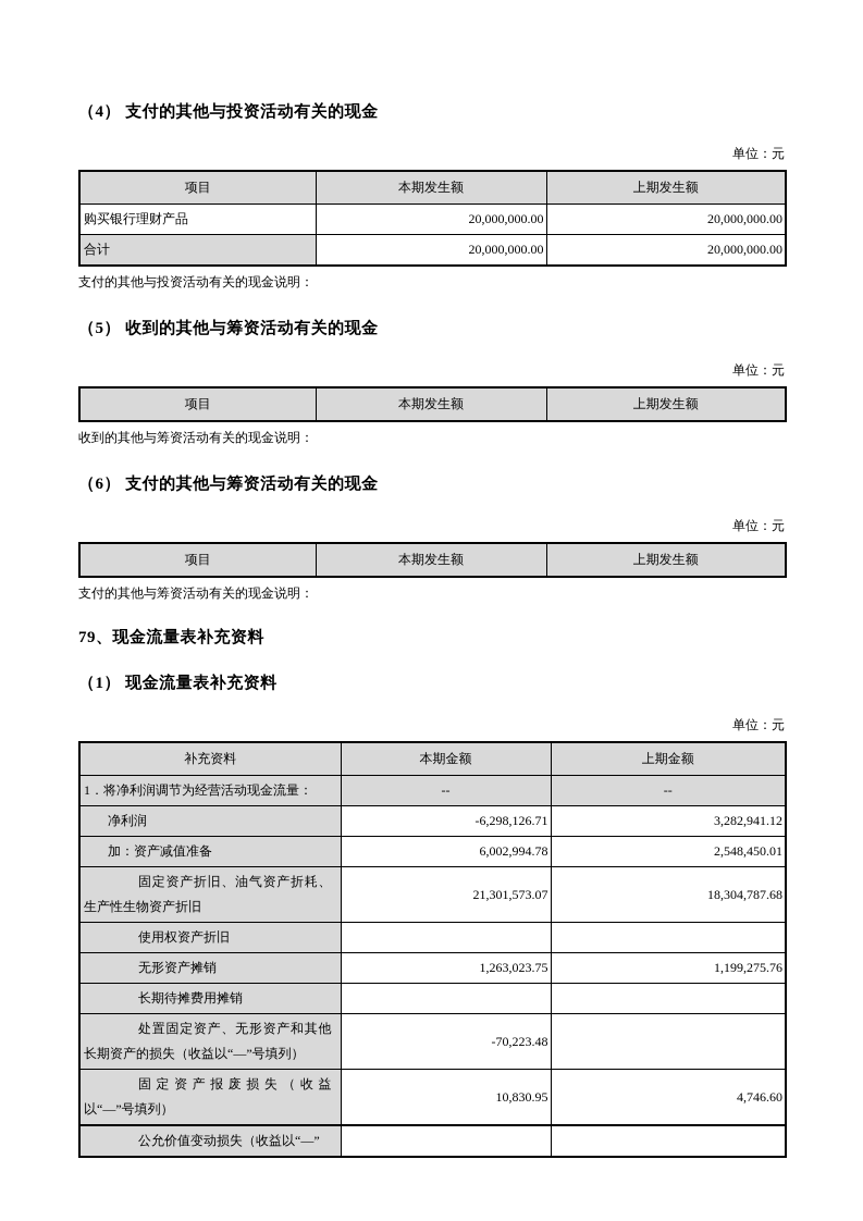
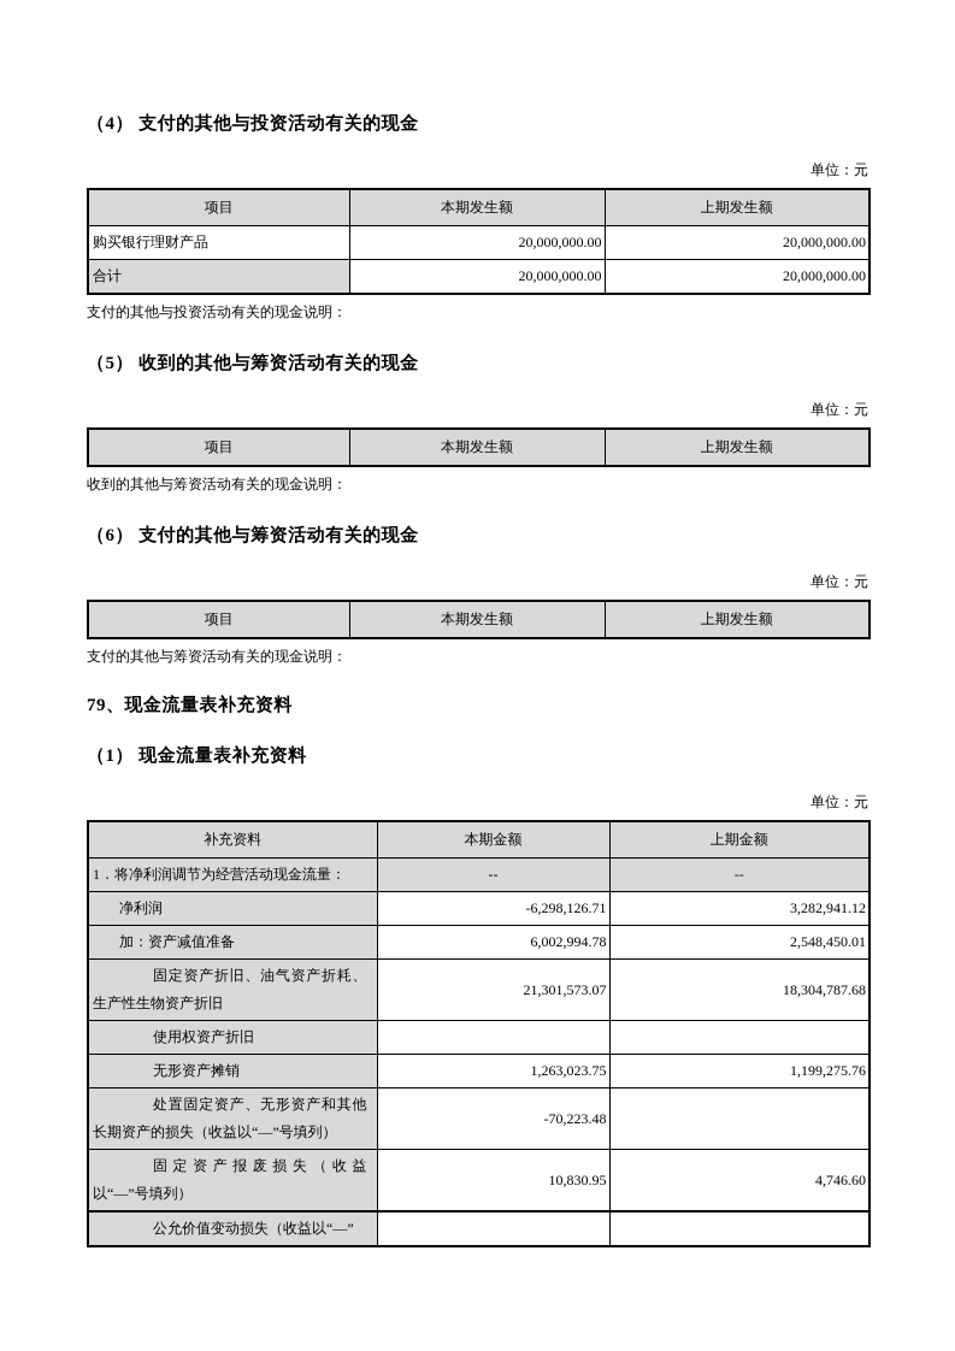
  （4） 支付的其他与投资活动有关的现金
  单位：元
  项目	本期发生额	上期发生额
  购买银行理财产品	20,000,000.00	20,000,000.00
  合计	20,000,000.00	20,000,000.00
  支付的其他与投资活动有关的现金说明：
  （5） 收到的其他与筹资活动有关的现金
  单位：元
  项目	本期发生额	上期发生额
  收到的其他与筹资活动有关的现金说明：
  （6） 支付的其他与筹资活动有关的现金
  单位：元
  项目	本期发生额	上期发生额
  支付的其他与筹资活动有关的现金说明：
  79、现金流量表补充资料
  （1） 现金流量表补充资料
  单位：元
  补充资料	本期金额	上期金额
  1．将净利润调节为经营活动现金流量：	--	--
  净利润	-6,298,126.71	3,282,941.12
  加：资产减值准备	6,002,994.78	2,548,450.01
  固定资产折旧、油气资产折耗、生产性生物资产折旧	21,301,573.07	18,304,787.68
  使用权资产折旧
  无形资产摊销	1,263,023.75	1,199,275.76
- 长期待摊费用摊销
  处置固定资产、无形资产和其他长期资产的损失（收益以“—”号填列）	-70,223.48
  固定资产报废损失（收益以“—”号填列）	10,830.95	4,746.60
  公允价值变动损失（收益以“—”
